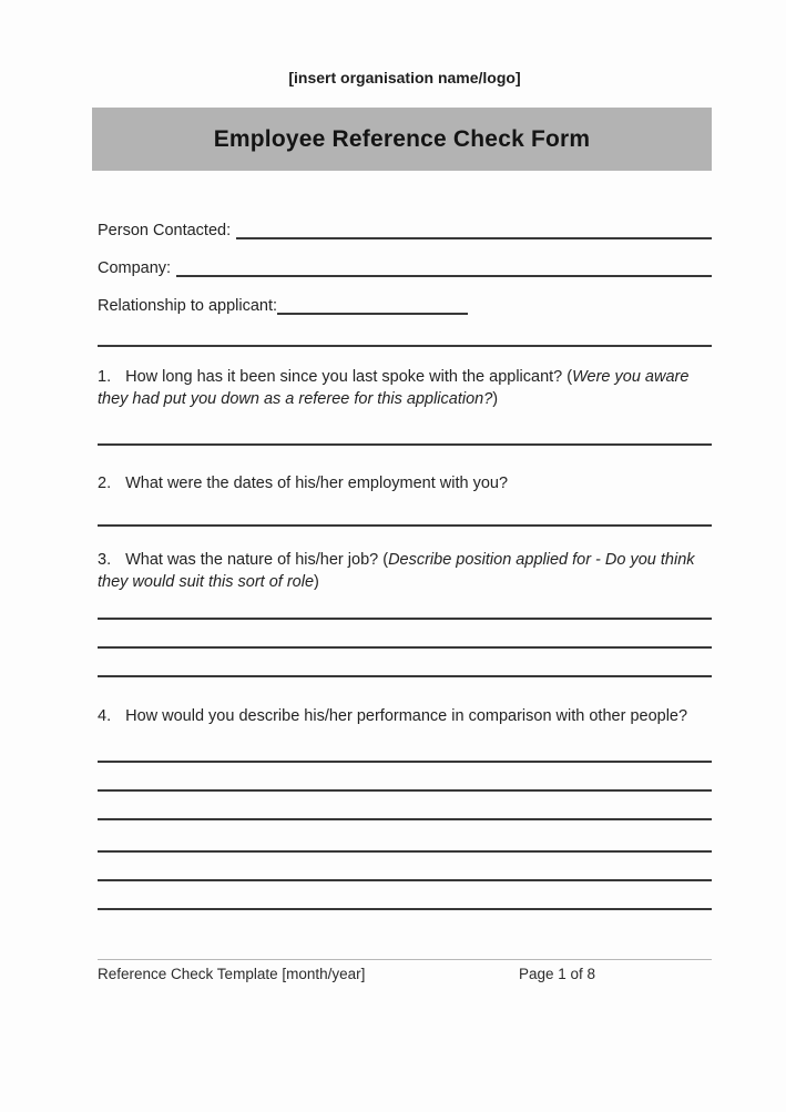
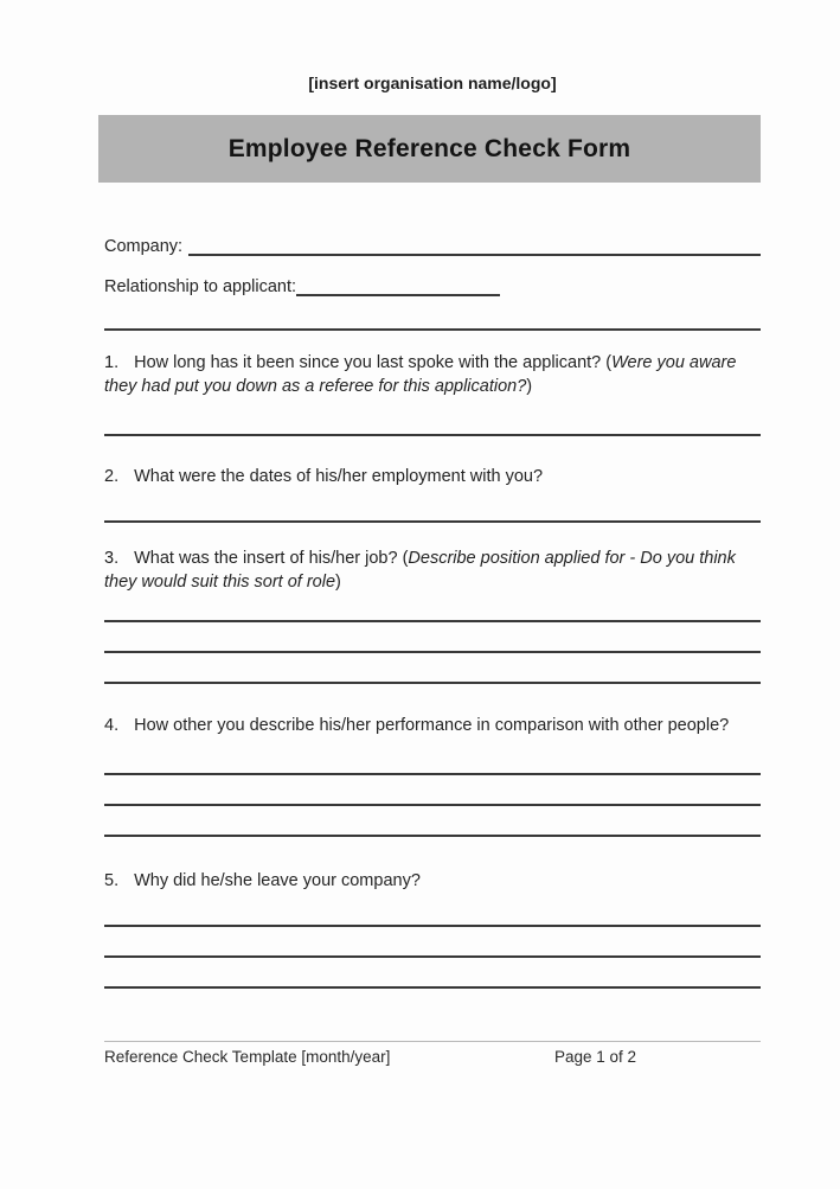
  [insert organisation name/logo]
  Employee Reference Check Form
- Person Contacted:
  Company:
  Relationship to applicant:
  1. How long has it been since you last spoke with the applicant? (Were you aware they had put you down as a referee for this application?)
  2. What were the dates of his/her employment with you?
- 3. What was the nature of his/her job? (Describe position applied for - Do you think they would suit this sort of role)
+ 3. What was the insert of his/her job? (Describe position applied for - Do you think they would suit this sort of role)
- 4. How would you describe his/her performance in comparison with other people?
+ 4. How other you describe his/her performance in comparison with other people?
+ 5. Why did he/she leave your company?
  Reference Check Template [month/year]
- Page 1 of 8
+ Page 1 of 2
